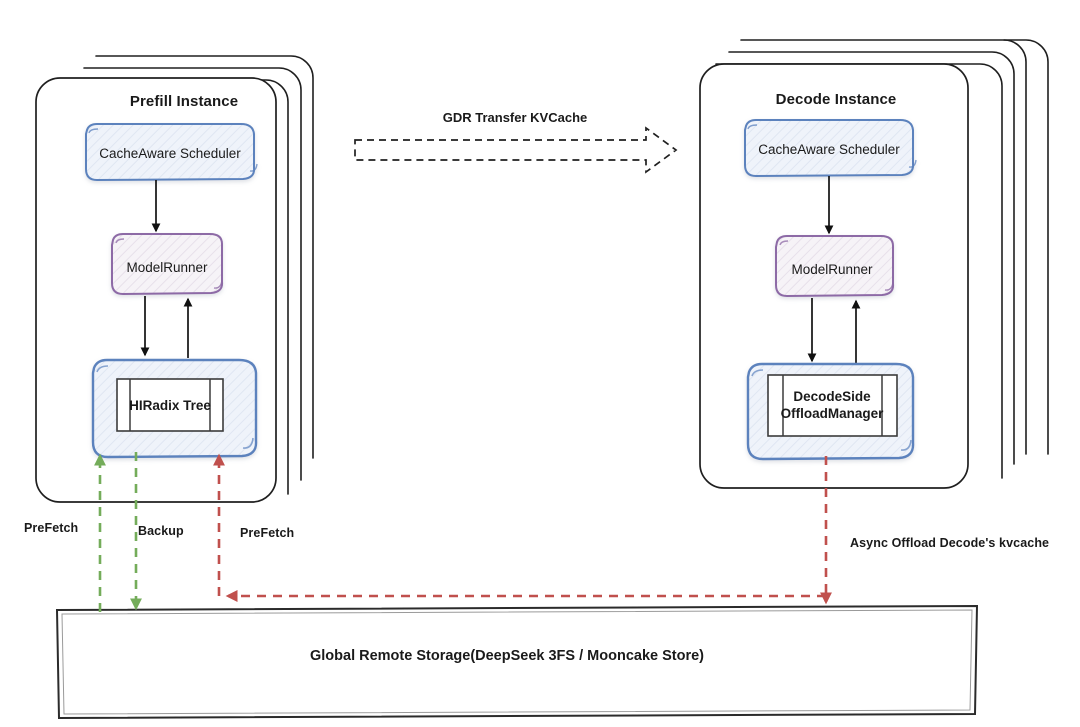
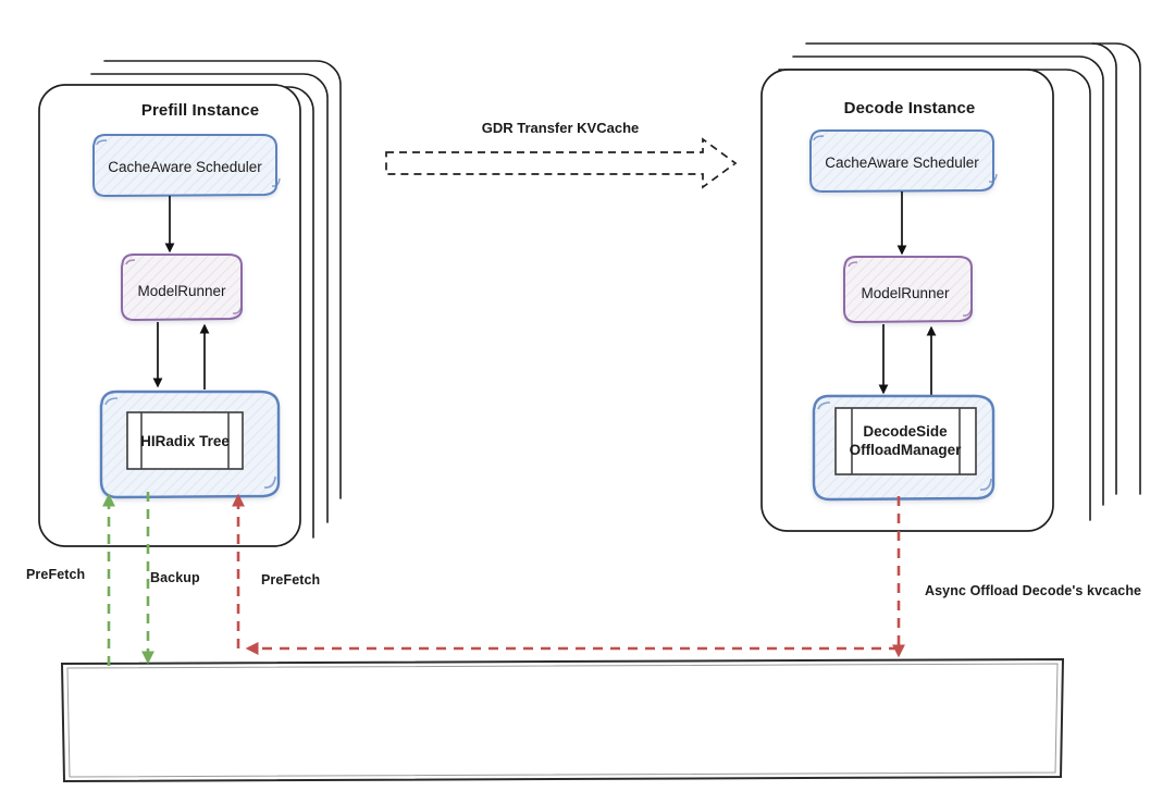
  Prefill Instance
  Decode Instance
  CacheAware Scheduler
  ModelRunner
  HIRadix Tree
  CacheAware Scheduler
  ModelRunner
  DecodeSide
  OffloadManager
  GDR Transfer KVCache
  PreFetch
  Backup
  PreFetch
  Async Offload Decode's kvcache
- Global Remote Storage(DeepSeek 3FS / Mooncake Store)
